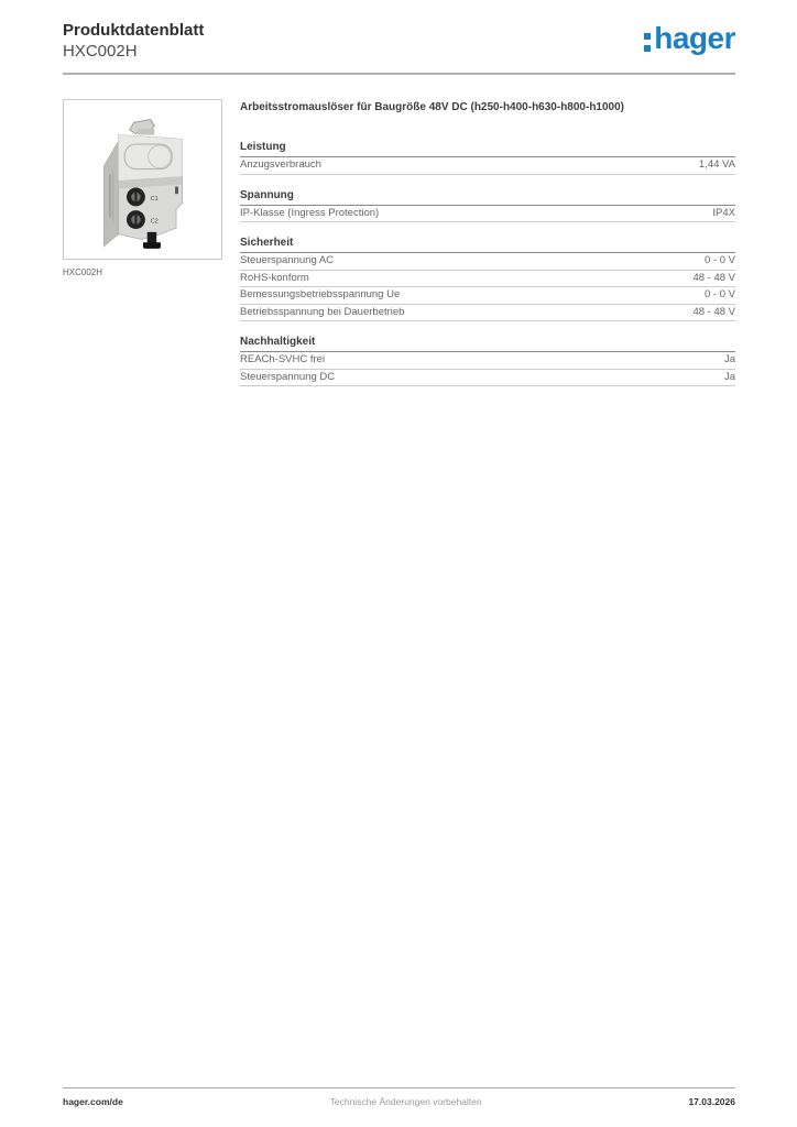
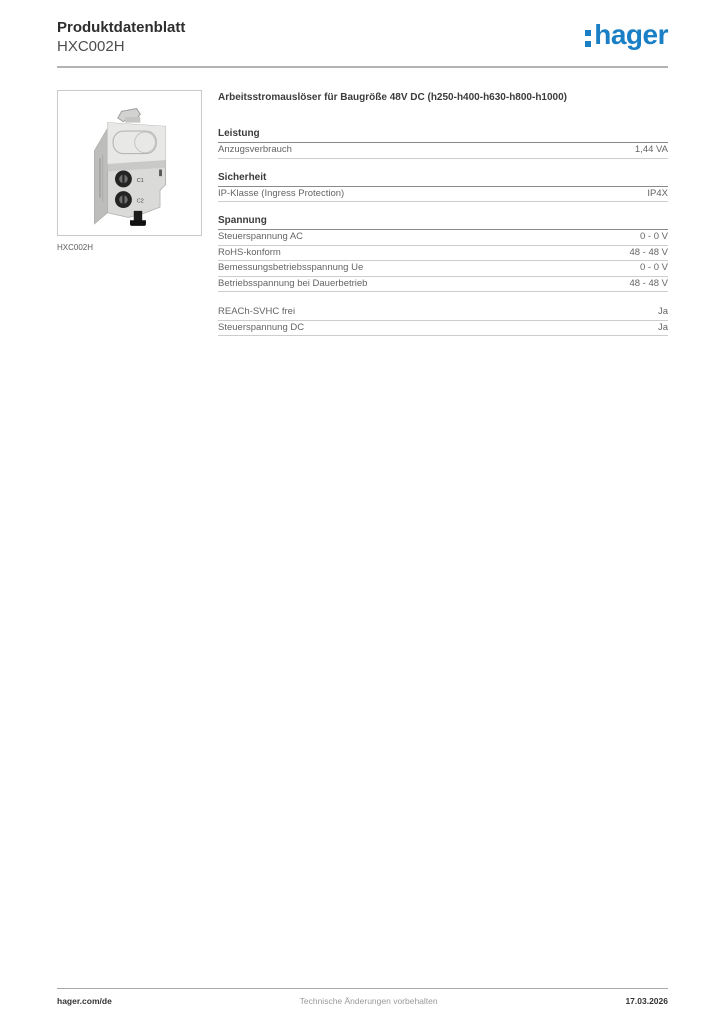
  Produktdatenblatt
  HXC002H
  hager
  HXC002H
  Arbeitsstromauslöser für Baugröße 48V DC (h250-h400-h630-h800-h1000)
  Leistung
  Anzugsverbrauch
  1,44 VA
- Spannung
+ Sicherheit
  IP-Klasse (Ingress Protection)
  IP4X
- Sicherheit
+ Spannung
  Steuerspannung AC
  0 - 0 V
  RoHS-konform
  48 - 48 V
  Bemessungsbetriebsspannung Ue
  0 - 0 V
  Betriebsspannung bei Dauerbetrieb
  48 - 48 V
- Nachhaltigkeit
  REACh-SVHC frei
  Ja
  Steuerspannung DC
  Ja
  hager.com/de
  Technische Änderungen vorbehalten
  17.03.2026
